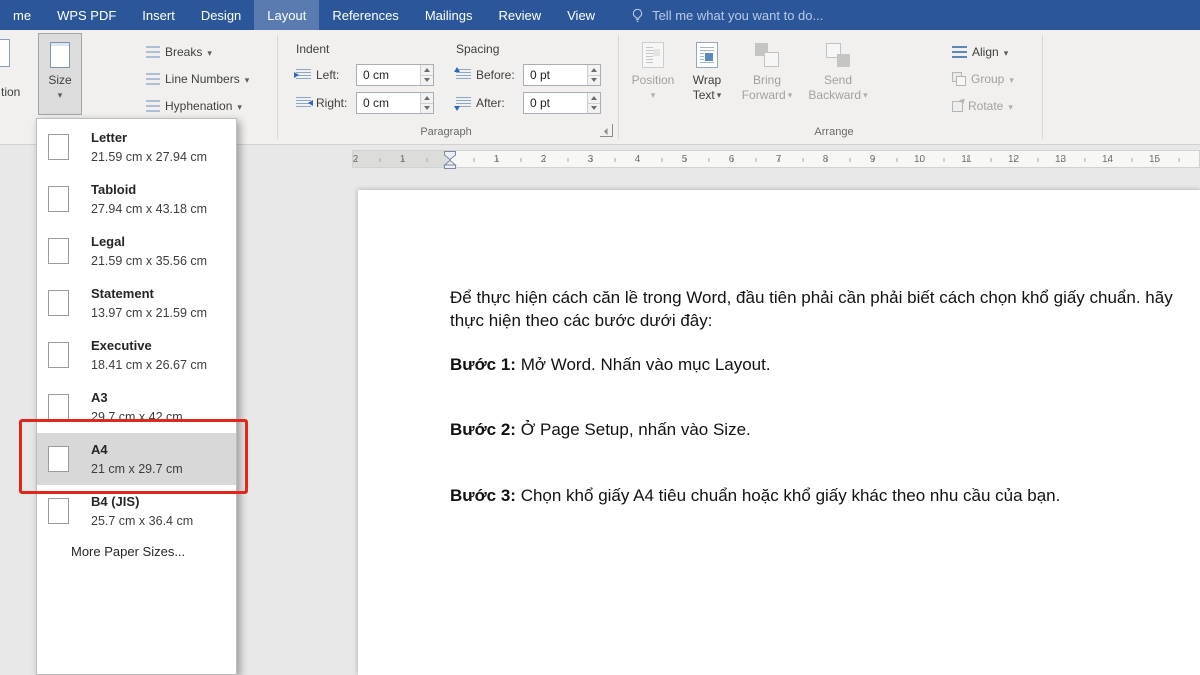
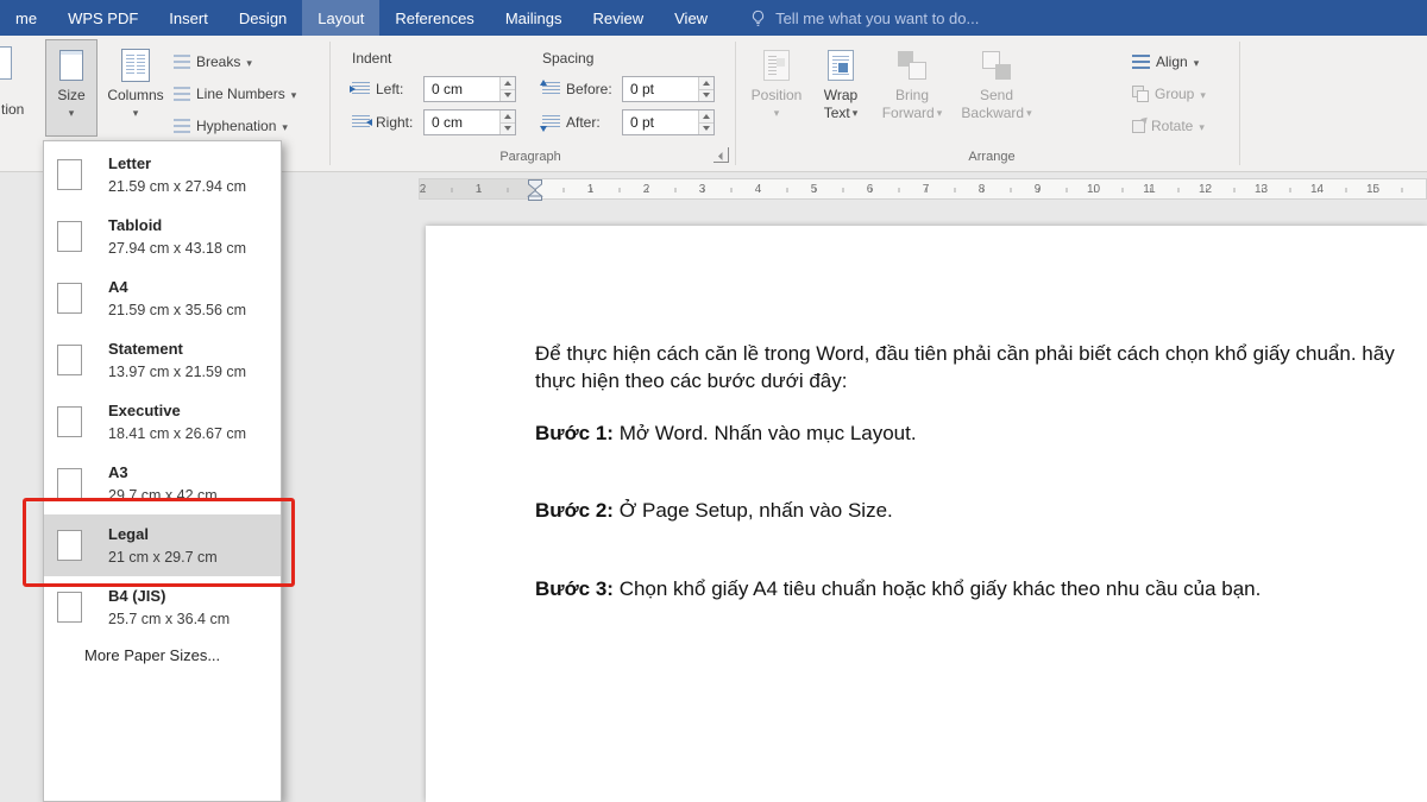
  me
  WPS PDF
  Insert
  Design
  Layout
  References
  Mailings
  Review
  View
  Tell me what you want to do...
  tion
  Size
+ Columns
  Breaks
  Line Numbers
  Hyphenation
  Indent
  Left:
  0 cm
  Right:
  0 cm
  Spacing
  Before:
  0 pt
  After:
  0 pt
  Paragraph
  Position
  Wrap
  Text
  Bring
  Forward
  Send
  Backward
  Align
  Group
  Rotate
  Arrange
  2
  1
  1
  2
  3
  4
  5
  6
  7
  8
  9
  10
  11
  12
  13
  14
  15
  Để thực hiện cách căn lề trong Word, đầu tiên phải cần phải biết cách chọn khổ giấy chuẩn. hãy thực hiện theo các bước dưới đây:
  Bước 1: Mở Word. Nhấn vào mục Layout.
  Bước 2: Ở Page Setup, nhấn vào Size.
  Bước 3: Chọn khổ giấy A4 tiêu chuẩn hoặc khổ giấy khác theo nhu cầu của bạn.
  Letter
  21.59 cm x 27.94 cm
  Tabloid
  27.94 cm x 43.18 cm
- Legal
+ A4
  21.59 cm x 35.56 cm
  Statement
  13.97 cm x 21.59 cm
  Executive
  18.41 cm x 26.67 cm
  A3
  29.7 cm x 42 cm
- A4
+ Legal
  21 cm x 29.7 cm
  B4 (JIS)
  25.7 cm x 36.4 cm
  More Paper Sizes...
